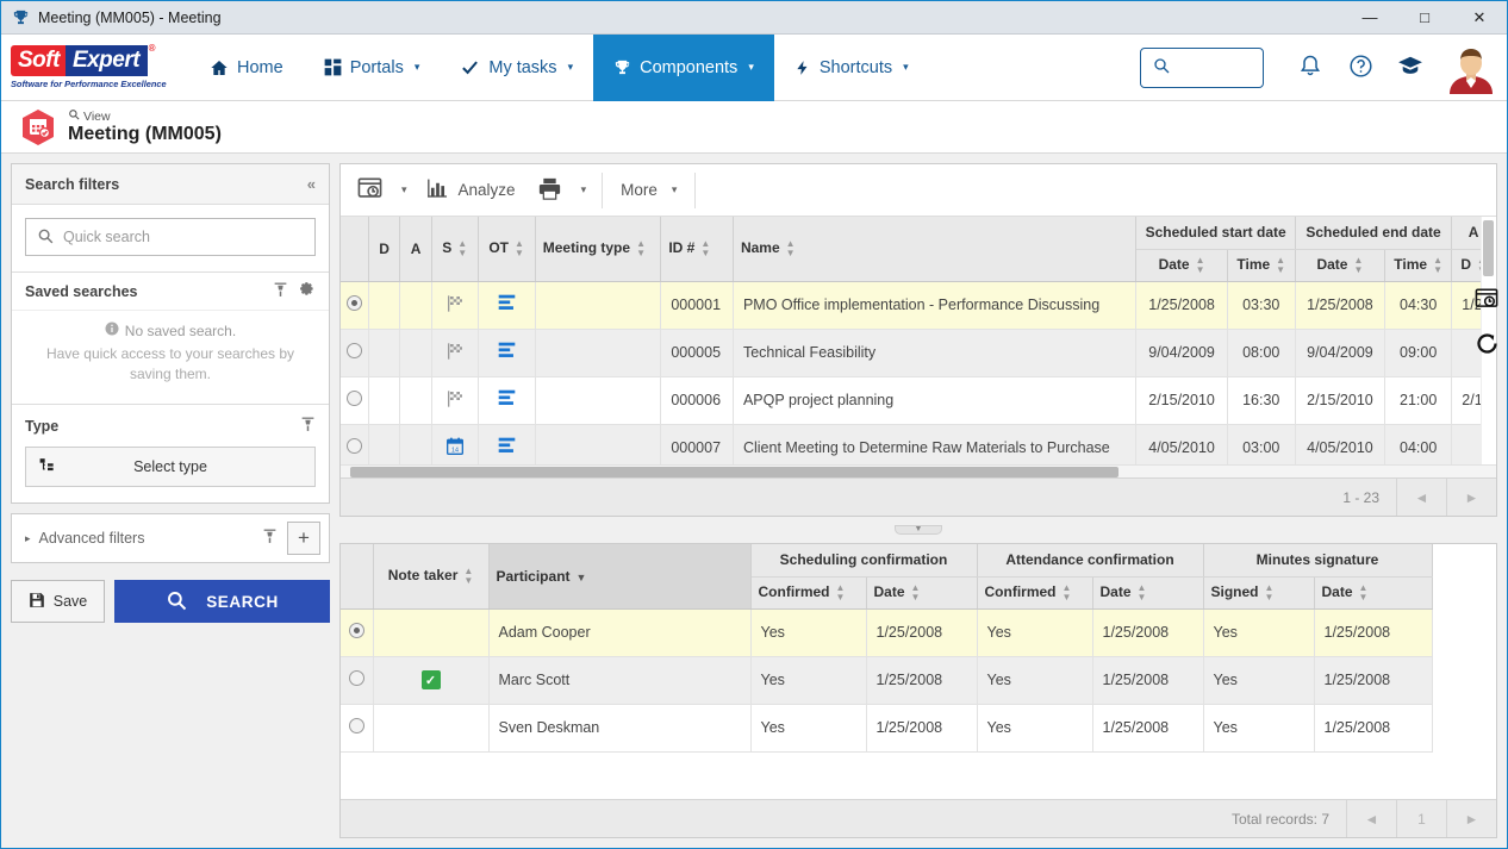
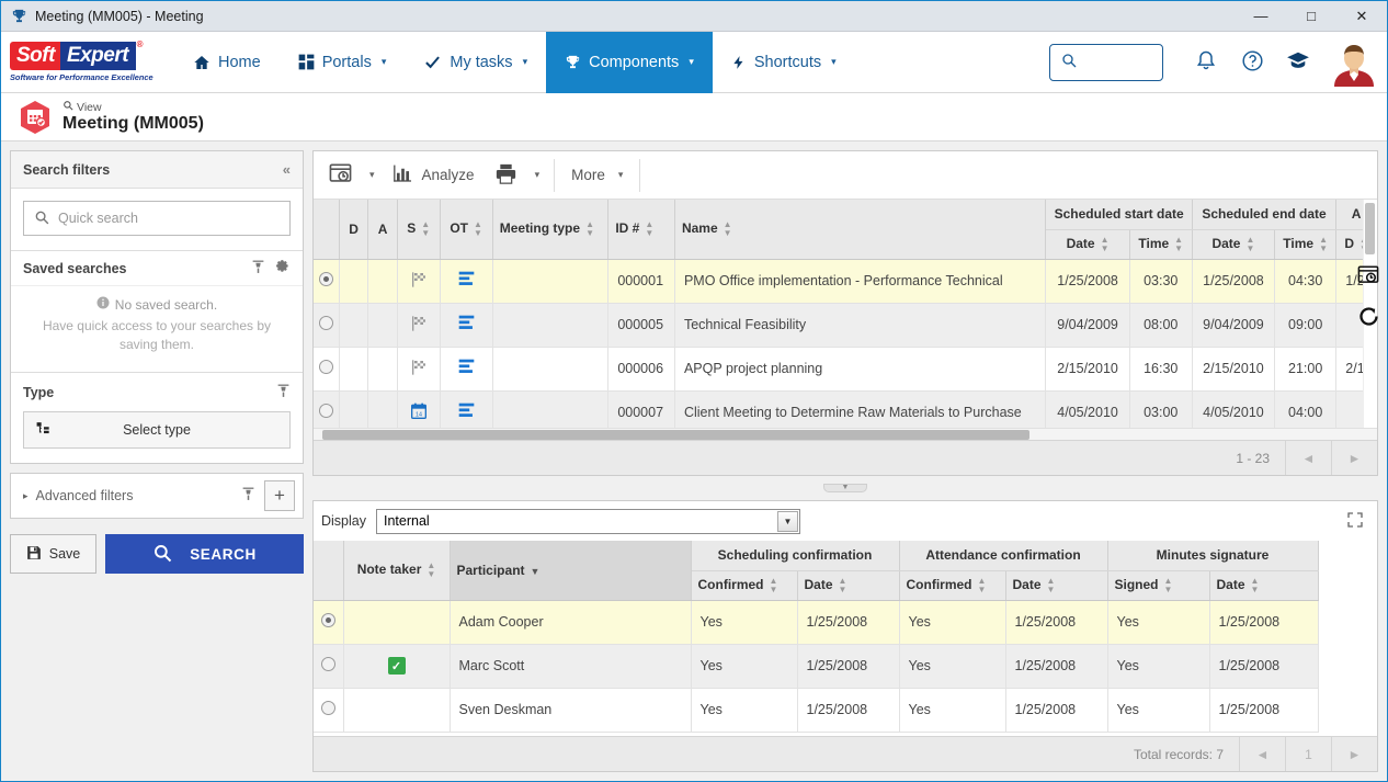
  Meeting (MM005) - Meeting
  —
  □
  ✕
  Soft
  Expert
  ®
  Software for Performance Excellence
  Home
  Portals
  ▾
  My tasks
  ▾
  Components
  ▾
  Shortcuts
  ▾
  View
  Meeting (MM005)
  Search filters
  «
  Quick search
  Saved searches
  No saved search.
  Have quick access to your searches by saving them.
  Type
  Select type
  ▸
  Advanced filters
  +
  Save
  SEARCH
  ▾
  Analyze
  ▾
  More
  ▾
  	D	A	S ▲▼	OT ▲▼	Meeting type ▲▼	ID # ▲▼	Name ▲▼	Scheduled start date	Scheduled end date	A
  Date ▲▼	Time ▲▼	Date ▲▼	Time ▲▼	D
- 						000001	PMO Office implementation - Performance Discussing	1/25/2008	03:30	1/25/2008	04:30	1/2
+ 						000001	PMO Office implementation - Performance Technical	1/25/2008	03:30	1/25/2008	04:30	1/2
  						000005	Technical Feasibility	9/04/2009	08:00	9/04/2009	09:00
  						000006	APQP project planning	2/15/2010	16:30	2/15/2010	21:00	2/1
  						000007	Client Meeting to Determine Raw Materials to Purchase	4/05/2010	03:00	4/05/2010	04:00
  1 - 23
  ◄
  ►
+ Display
+ Internal
+ ▼
  	Note taker ▲▼	Participant ▼	Scheduling confirmation	Attendance confirmation	Minutes signature
  Confirmed ▲▼	Date ▲▼	Confirmed ▲▼	Date ▲▼	Signed ▲▼	Date ▲▼
  		Adam Cooper	Yes	1/25/2008	Yes	1/25/2008	Yes	1/25/2008
  	✓	Marc Scott	Yes	1/25/2008	Yes	1/25/2008	Yes	1/25/2008
  		Sven Deskman	Yes	1/25/2008	Yes	1/25/2008	Yes	1/25/2008
  Total records: 7
  ◄
  1
  ►
